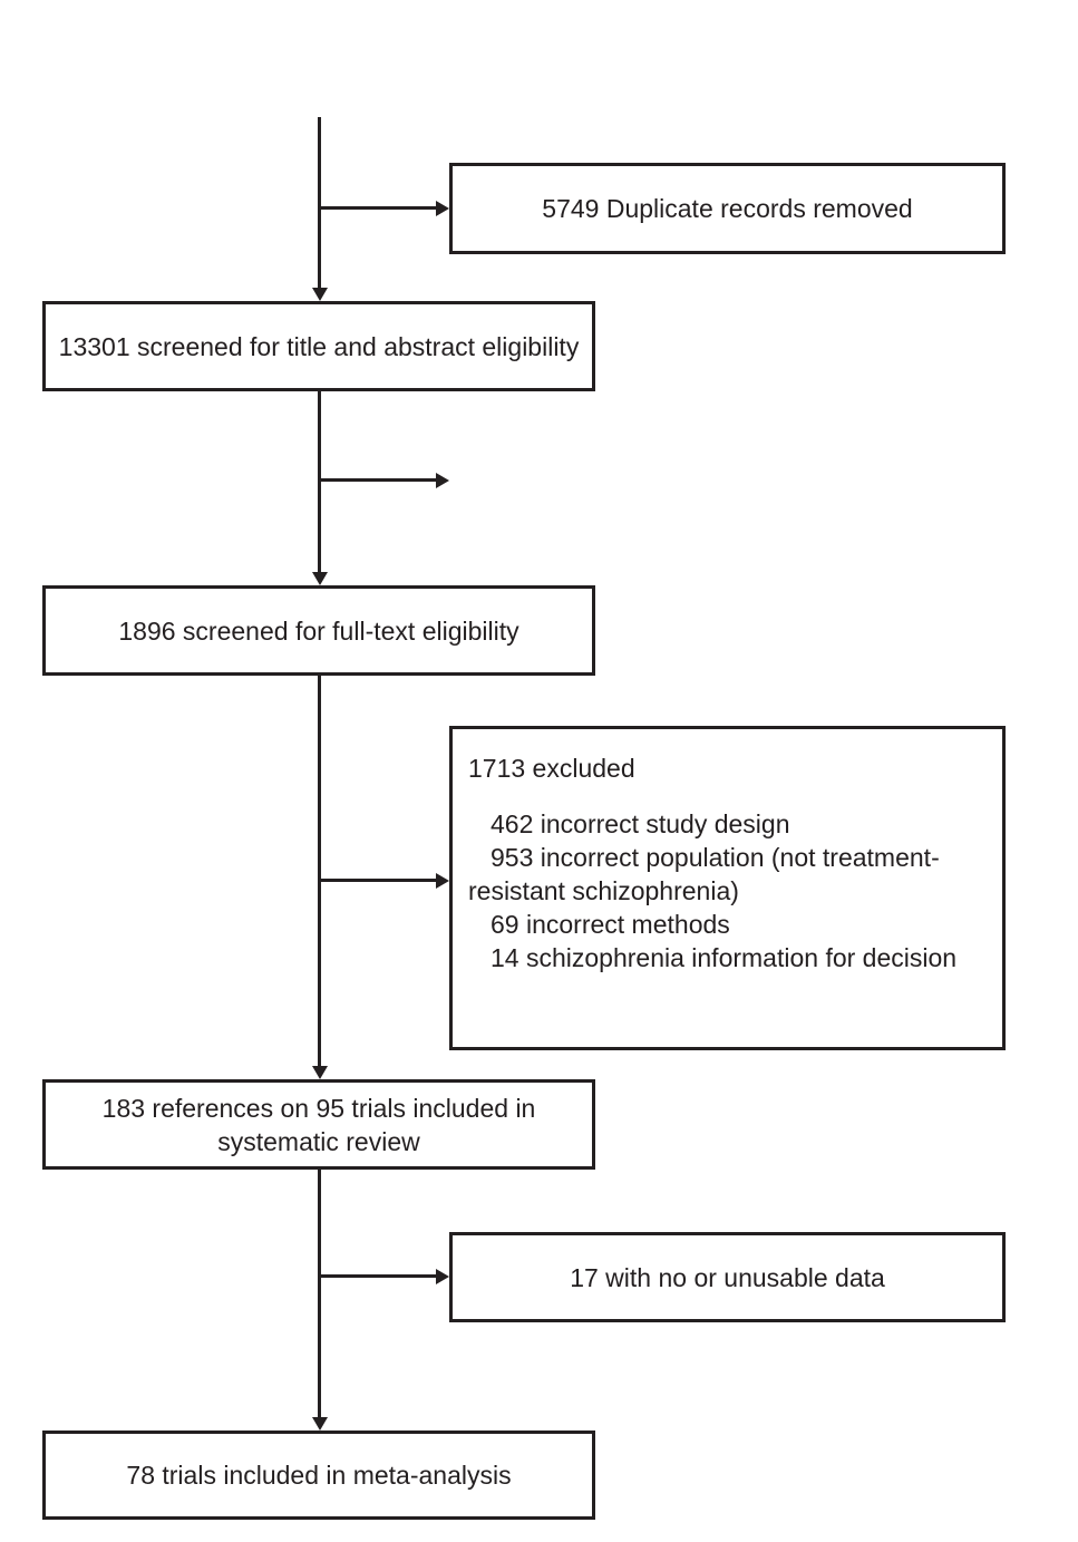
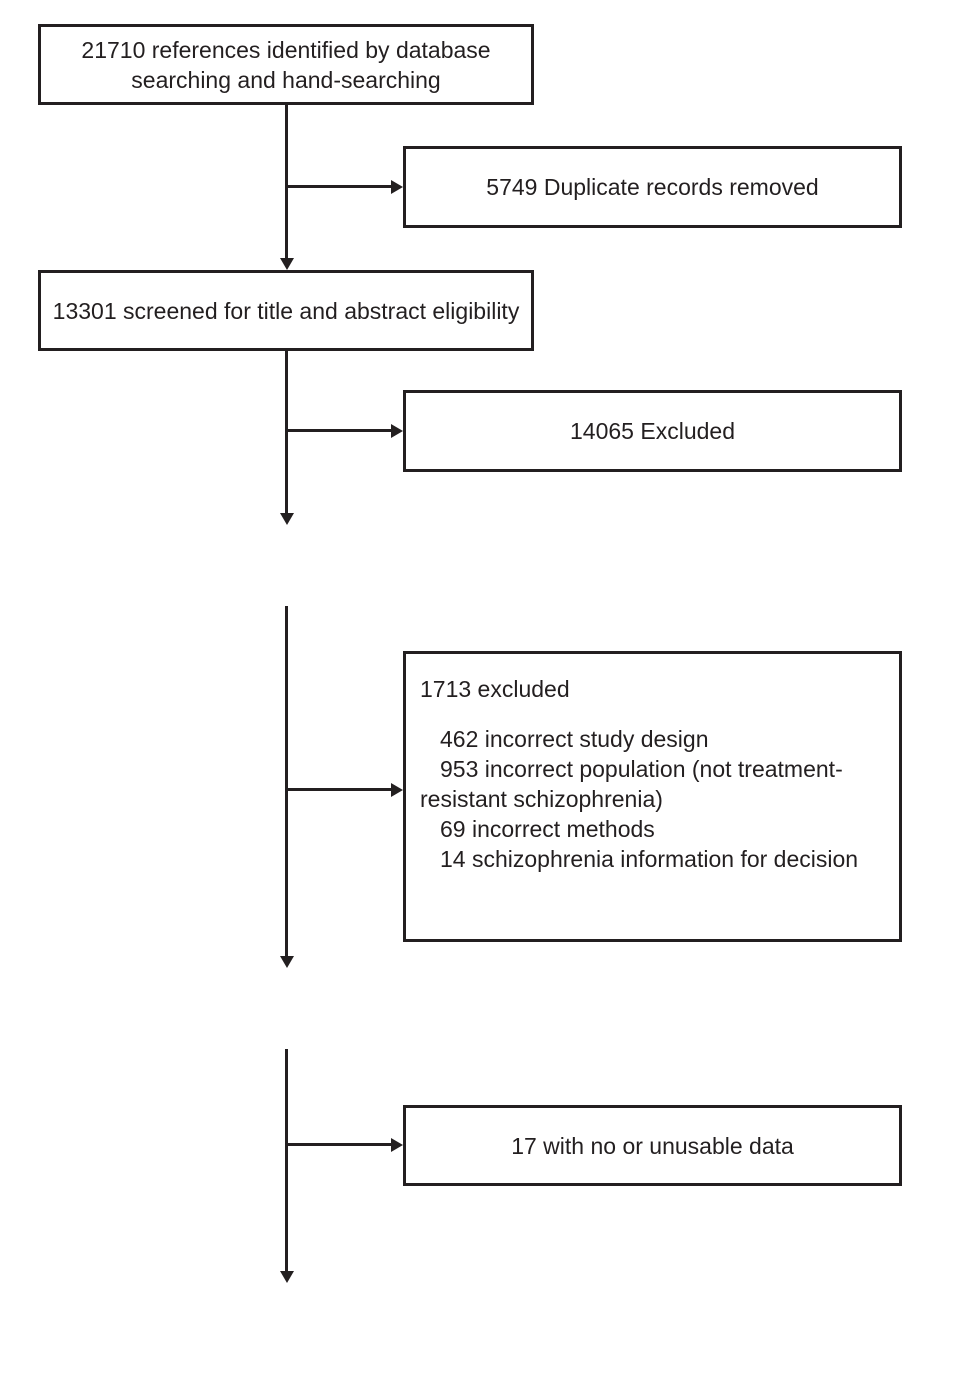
+ 21710 references identified by database searching and hand-searching
  13301 screened for title and abstract eligibility
- 1896 screened for full-text eligibility
- 183 references on 95 trials included in systematic review
- 78 trials included in meta-analysis
  5749 Duplicate records removed
+ 14065 Excluded
  1713 excluded
  462 incorrect study design
  953 incorrect population (not treatment-resistant schizophrenia)
  69 incorrect methods
  14 schizophrenia information for decision
  17 with no or unusable data
